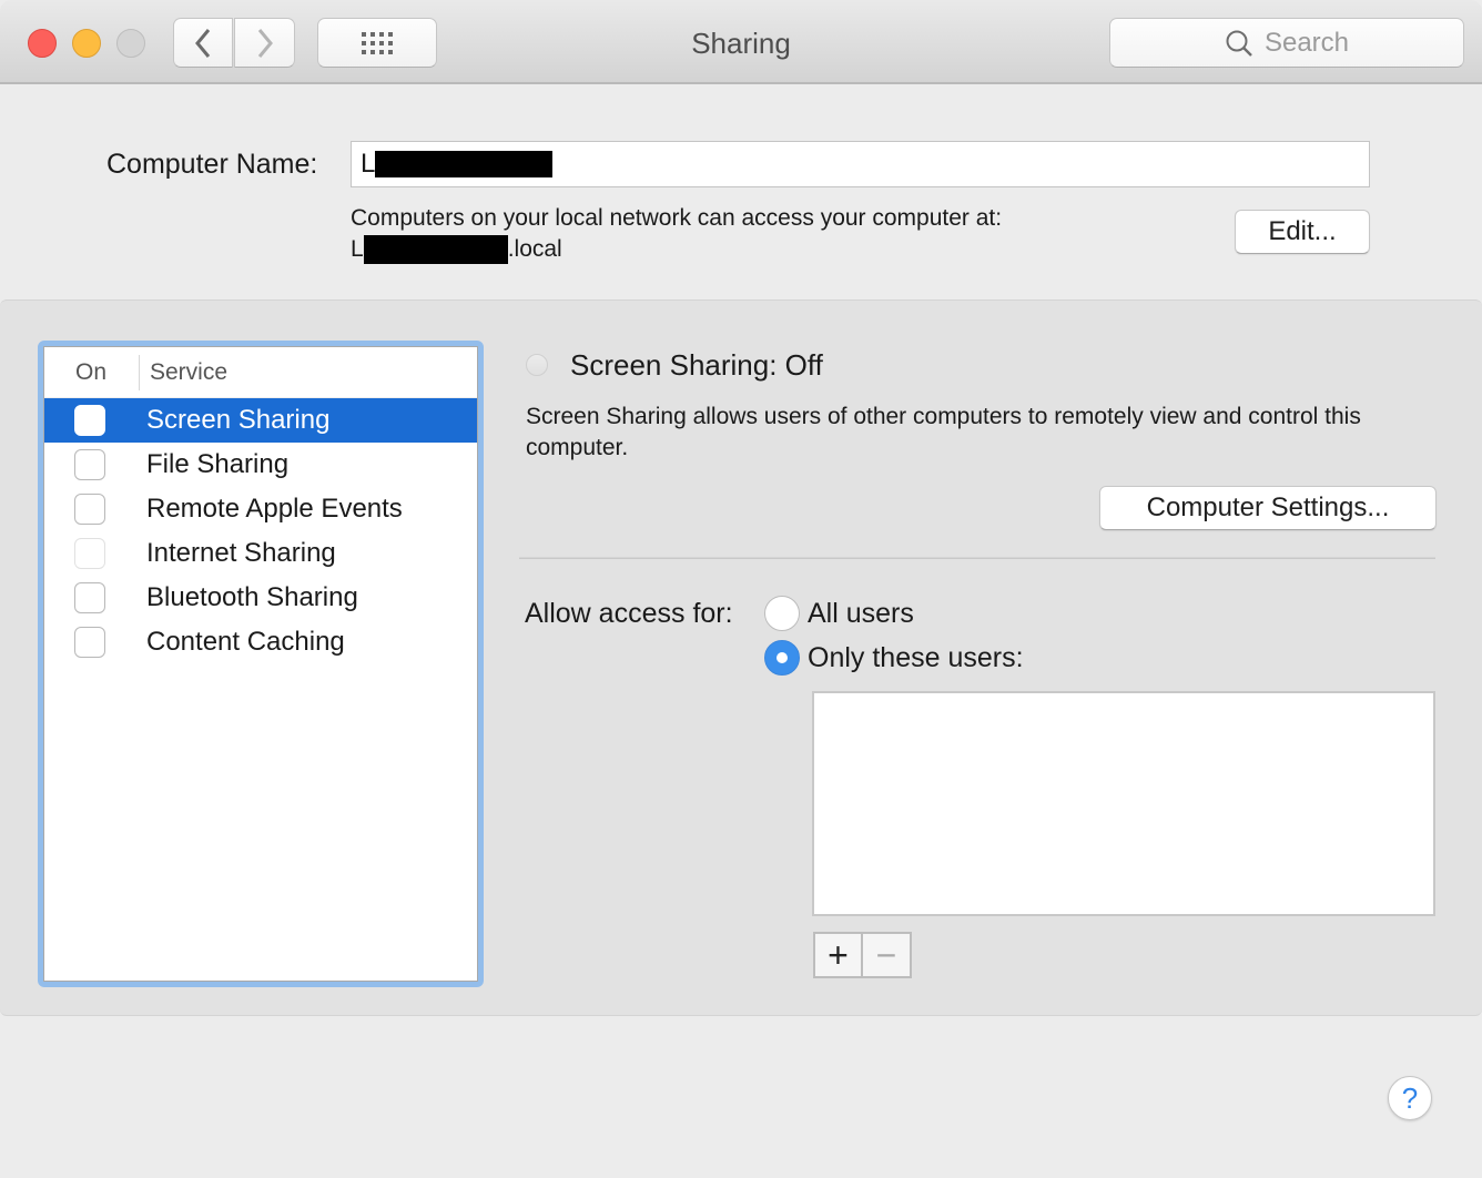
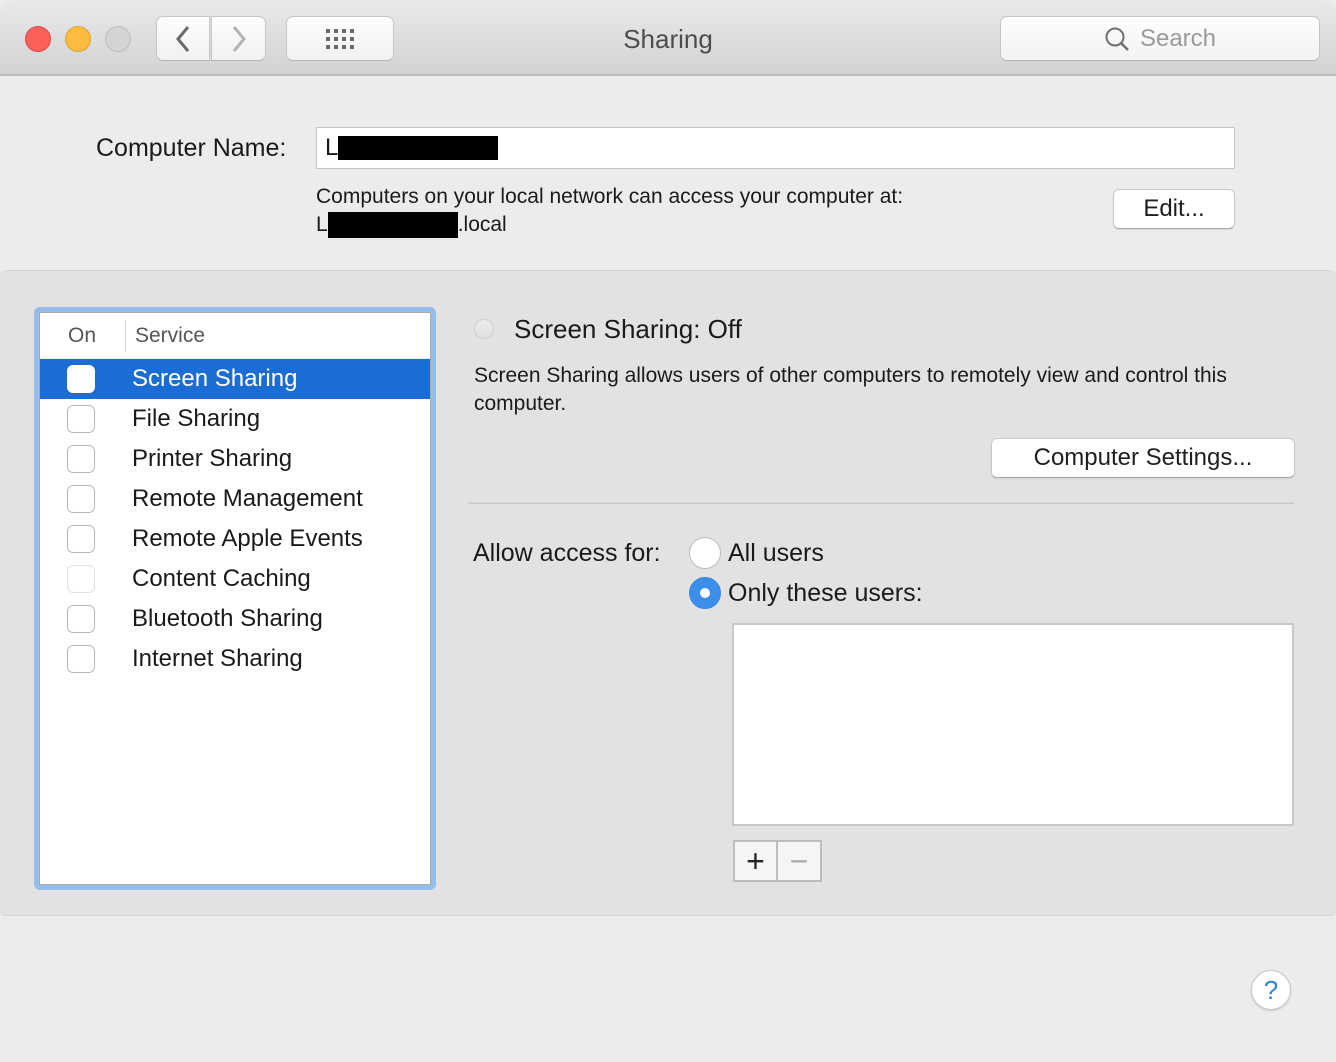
  Sharing
  Search
  Computer Name:
  L
  Computers on your local network can access your computer at:
  L
  .local
  Edit...
  On
  Service
  Screen Sharing
  File Sharing
+ Printer Sharing
+ Remote Management
  Remote Apple Events
- Internet Sharing
+ Content Caching
  Bluetooth Sharing
- Content Caching
+ Internet Sharing
  Screen Sharing: Off
  Screen Sharing allows users of other computers to remotely view and control this computer.
  Computer Settings...
  Allow access for:
  All users
  Only these users:
  +
  −
  ?
